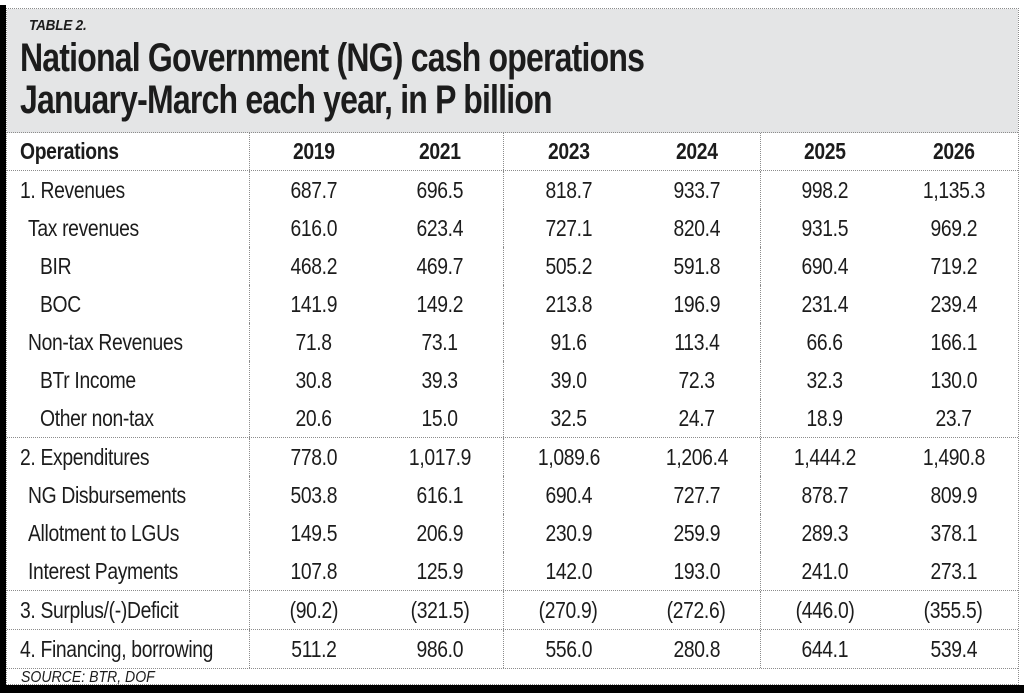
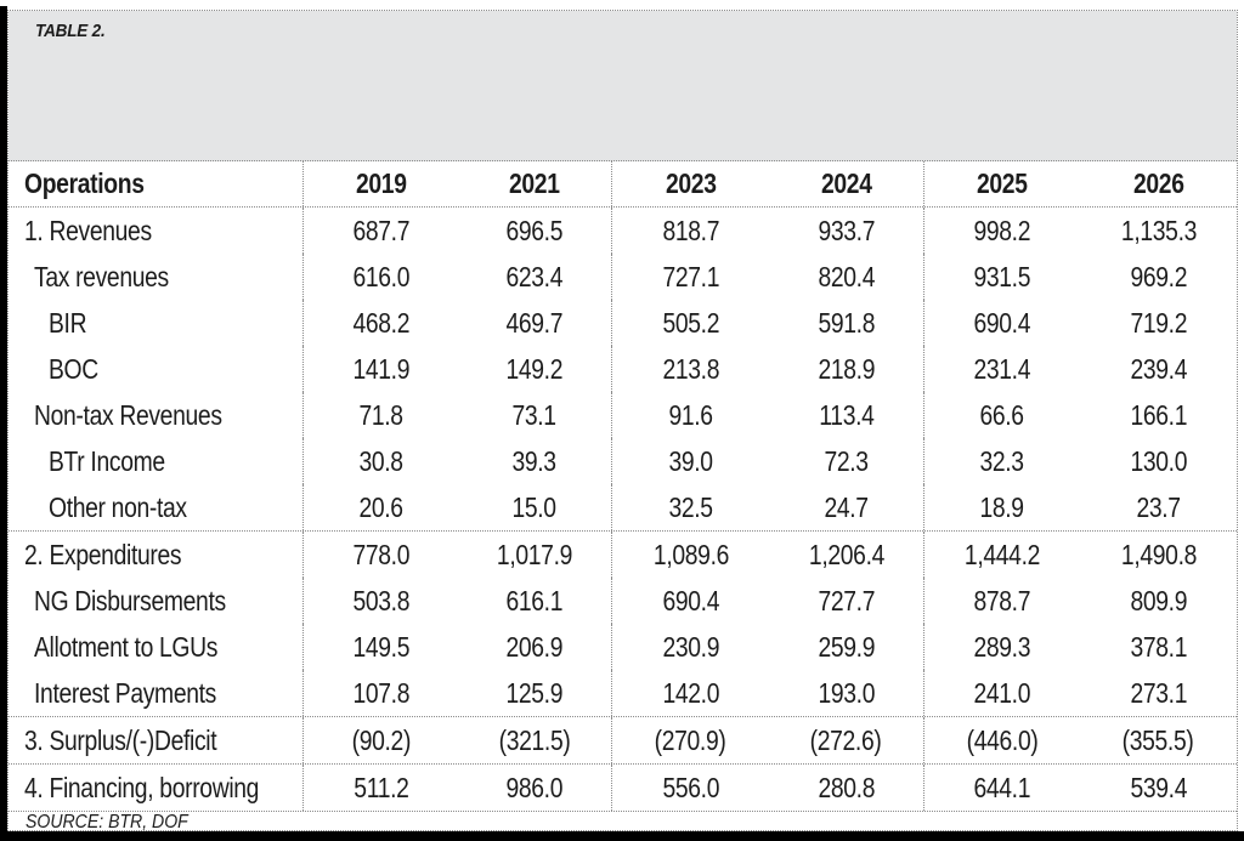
  TABLE 2.
- National Government (NG) cash operations
- January-March each year, in P billion
  Operations
  2019
  2021
  2023
  2024
  2025
  2026
  1. Revenues
  687.7
  696.5
  818.7
  933.7
  998.2
  1,135.3
  Tax revenues
  616.0
  623.4
  727.1
  820.4
  931.5
  969.2
  BIR
  468.2
  469.7
  505.2
  591.8
  690.4
  719.2
  BOC
  141.9
  149.2
  213.8
- 196.9
+ 218.9
  231.4
  239.4
  Non-tax Revenues
  71.8
  73.1
  91.6
  113.4
  66.6
  166.1
  BTr Income
  30.8
  39.3
  39.0
  72.3
  32.3
  130.0
  Other non-tax
  20.6
  15.0
  32.5
  24.7
  18.9
  23.7
  2. Expenditures
  778.0
  1,017.9
  1,089.6
  1,206.4
  1,444.2
  1,490.8
  NG Disbursements
  503.8
  616.1
  690.4
  727.7
  878.7
  809.9
  Allotment to LGUs
  149.5
  206.9
  230.9
  259.9
  289.3
  378.1
  Interest Payments
  107.8
  125.9
  142.0
  193.0
  241.0
  273.1
  3. Surplus/(-)Deficit
  (90.2)
  (321.5)
  (270.9)
  (272.6)
  (446.0)
  (355.5)
  4. Financing, borrowing
  511.2
  986.0
  556.0
  280.8
  644.1
  539.4
  SOURCE: BTR, DOF
